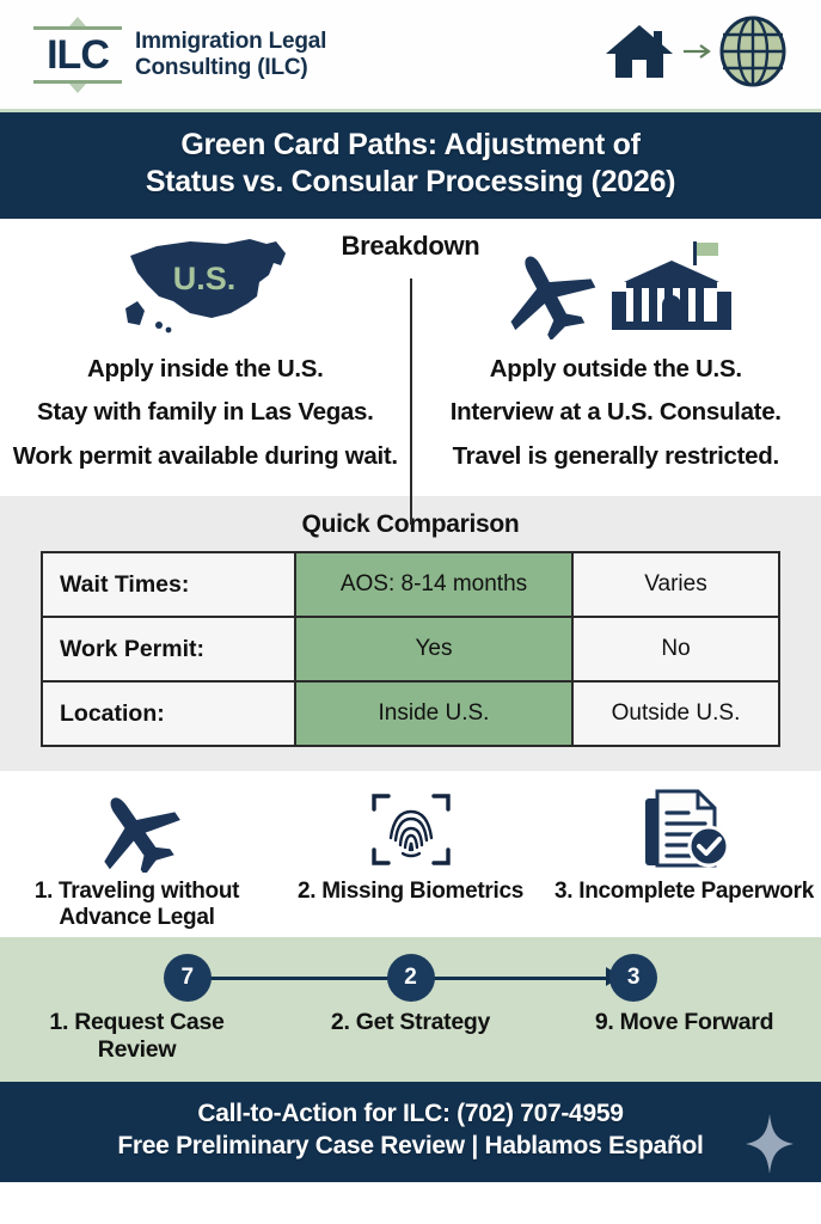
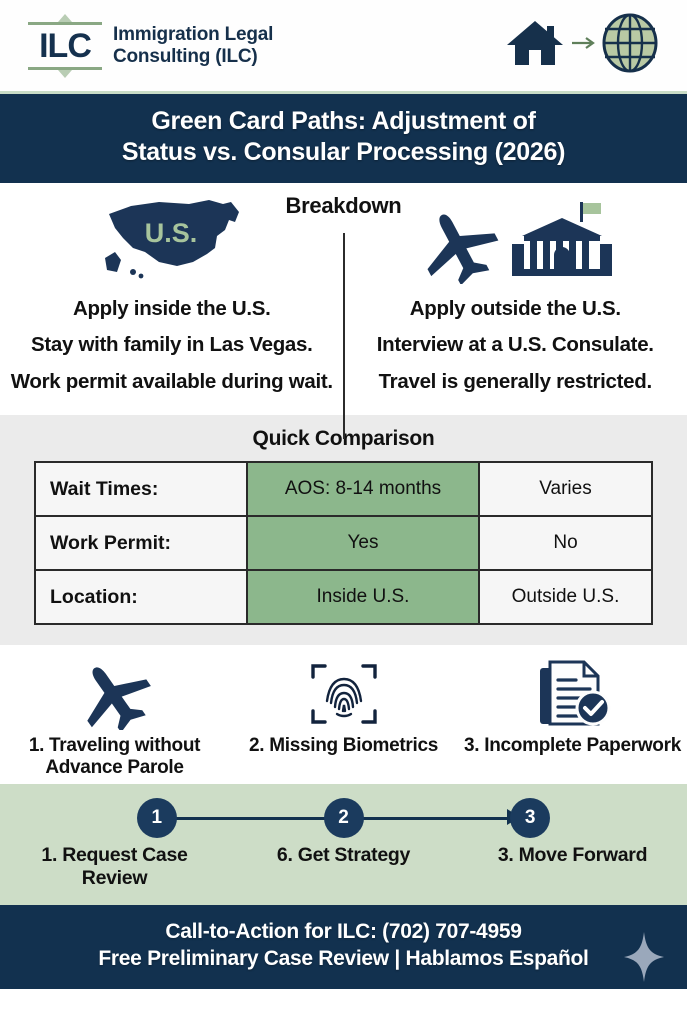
  ILC
  Immigration Legal
  Consulting (ILC)
  Green Card Paths: Adjustment of
  Status vs. Consular Processing (2026)
  Breakdown
  U.S.
  Apply inside the U.S.
  Stay with family in Las Vegas.
  Work permit available during wait.
  Apply outside the U.S.
  Interview at a U.S. Consulate.
  Travel is generally restricted.
  Quick Comparison
  Wait Times:	AOS: 8-14 months	Varies
  Work Permit:	Yes	No
  Location:	Inside U.S.	Outside U.S.
- 1. Traveling without Advance Legal
+ 1. Traveling without Advance Parole
  2. Missing Biometrics
  3. Incomplete Paperwork
- 7
+ 1
  2
  3
  1. Request Case Review
- 2. Get Strategy
+ 6. Get Strategy
- 9. Move Forward
+ 3. Move Forward
  Call-to-Action for ILC: (702) 707-4959
  Free Preliminary Case Review | Hablamos Español
